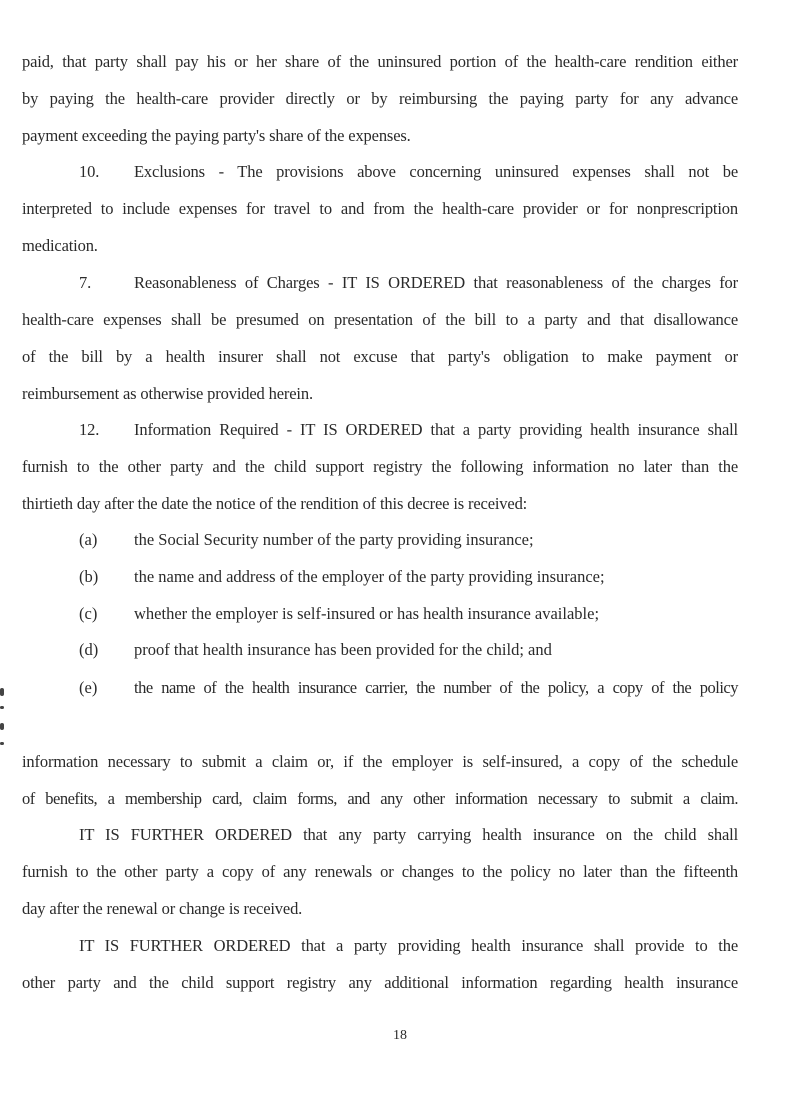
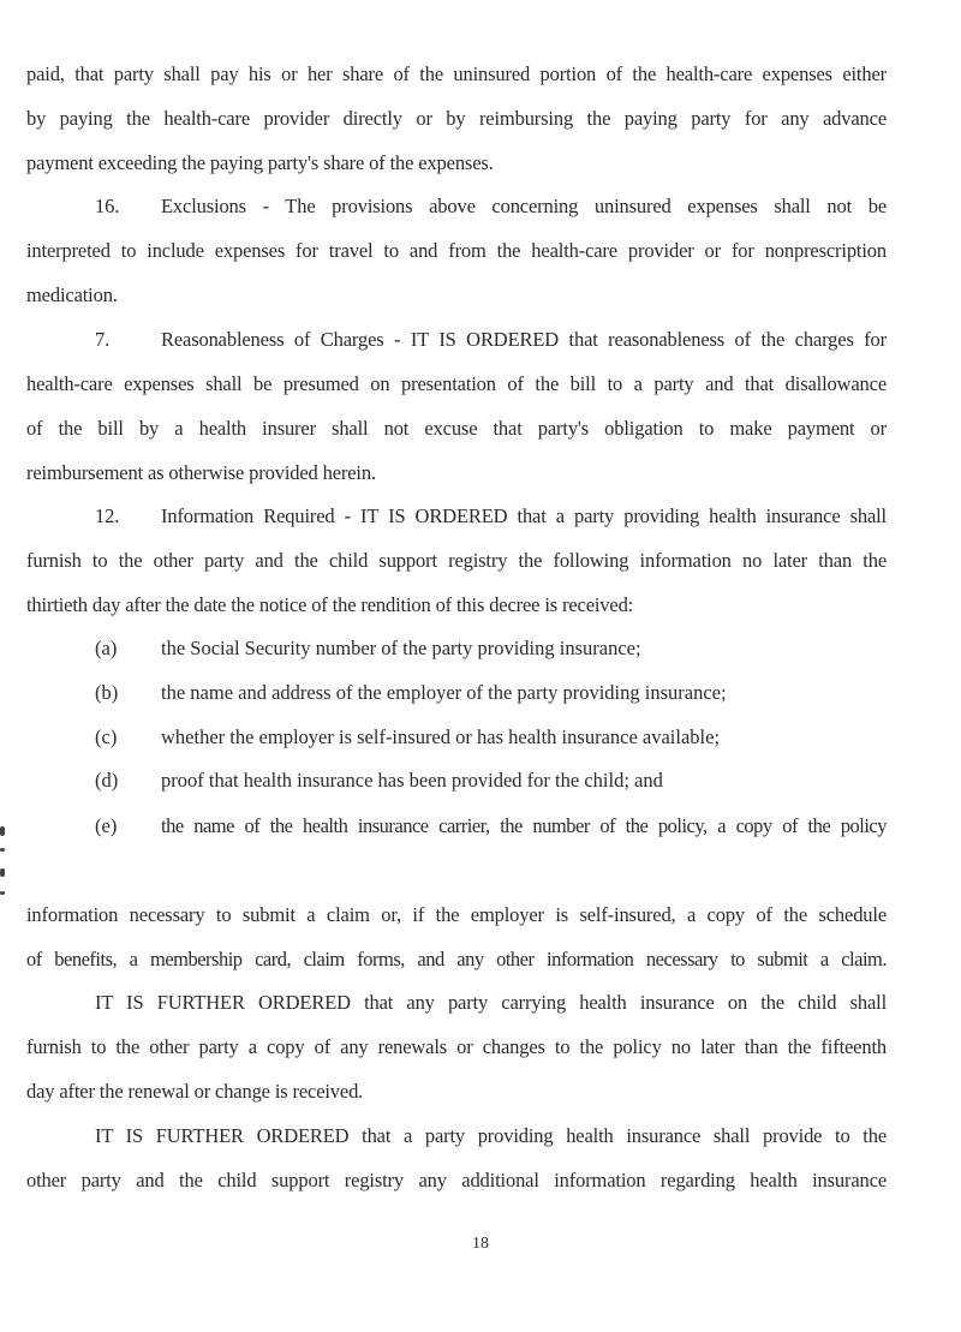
- paid, that party shall pay his or her share of the uninsured portion of the health-care rendition either
+ paid, that party shall pay his or her share of the uninsured portion of the health-care expenses either
  by paying the health-care provider directly or by reimbursing the paying party for any advance
  payment exceeding the paying party's share of the expenses.
- 10.
+ 16.
  Exclusions - The provisions above concerning uninsured expenses shall not be
  interpreted to include expenses for travel to and from the health-care provider or for nonprescription
  medication.
  7.
  Reasonableness of Charges - IT IS ORDERED that reasonableness of the charges for
  health-care expenses shall be presumed on presentation of the bill to a party and that disallowance
  of the bill by a health insurer shall not excuse that party's obligation to make payment or
  reimbursement as otherwise provided herein.
  12.
  Information Required - IT IS ORDERED that a party providing health insurance shall
  furnish to the other party and the child support registry the following information no later than the
  thirtieth day after the date the notice of the rendition of this decree is received:
  (a)
  the Social Security number of the party providing insurance;
  (b)
  the name and address of the employer of the party providing insurance;
  (c)
  whether the employer is self-insured or has health insurance available;
  (d)
  proof that health insurance has been provided for the child; and
  (e)
  the name of the health insurance carrier, the number of the policy, a copy of the policy
  information necessary to submit a claim or, if the employer is self-insured, a copy of the schedule
  of benefits, a membership card, claim forms, and any other information necessary to submit a claim.
  IT IS FURTHER ORDERED that any party carrying health insurance on the child shall
  furnish to the other party a copy of any renewals or changes to the policy no later than the fifteenth
  day after the renewal or change is received.
  IT IS FURTHER ORDERED that a party providing health insurance shall provide to the
  other party and the child support registry any additional information regarding health insurance
  18
